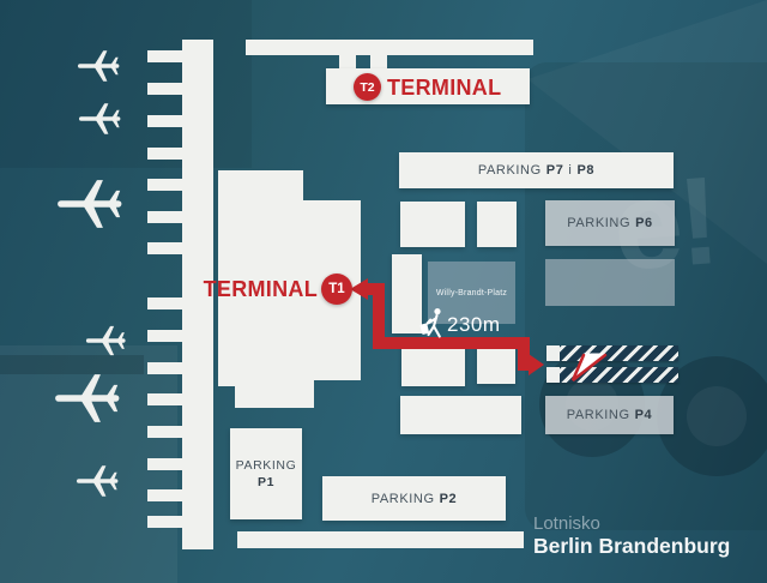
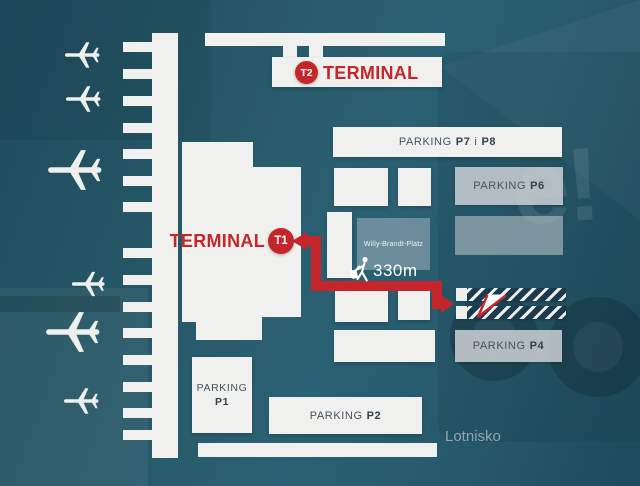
  T2
  TERMINAL
  PARKING
  P7
  i
  P8
  PARKING
  P6
  PARKING
  P4
  PARKING
  P1
  PARKING
  P2
- 230m
+ 330m
  TERMINAL
  T1
  Lotnisko
- Berlin Brandenburg
